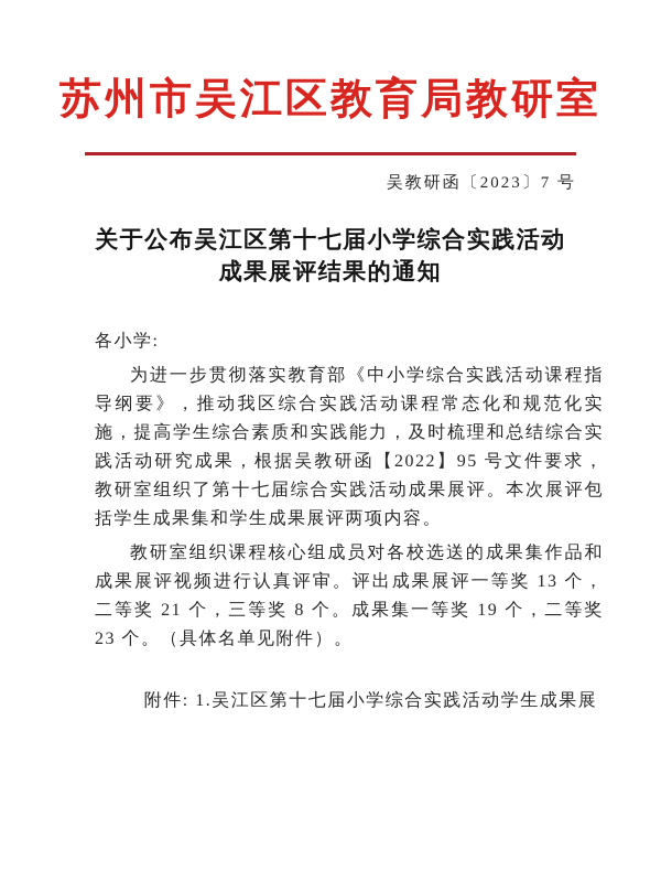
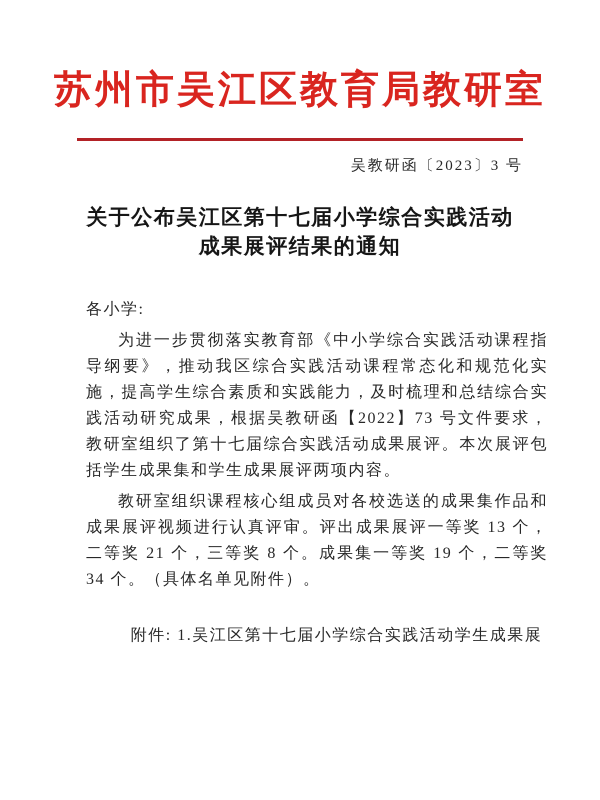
  苏州市吴江区教育局教研室
- 吴教研函〔2023〕7 号
+ 吴教研函〔2023〕3 号
  关于公布吴江区第十七届小学综合实践活动
  成果展评结果的通知
  各小学:
- 为进一步贯彻落实教育部《中小学综合实践活动课程指导纲要》，推动我区综合实践活动课程常态化和规范化实施，提高学生综合素质和实践能力，及时梳理和总结综合实践活动研究成果，根据吴教研函【2022】95 号文件要求，教研室组织了第十七届综合实践活动成果展评。本次展评包括学生成果集和学生成果展评两项内容。
+ 为进一步贯彻落实教育部《中小学综合实践活动课程指导纲要》，推动我区综合实践活动课程常态化和规范化实施，提高学生综合素质和实践能力，及时梳理和总结综合实践活动研究成果，根据吴教研函【2022】73 号文件要求，教研室组织了第十七届综合实践活动成果展评。本次展评包括学生成果集和学生成果展评两项内容。
- 教研室组织课程核心组成员对各校选送的成果集作品和成果展评视频进行认真评审。评出成果展评一等奖 13 个，二等奖 21 个，三等奖 8 个。成果集一等奖 19 个，二等奖 23 个。（具体名单见附件）。
+ 教研室组织课程核心组成员对各校选送的成果集作品和成果展评视频进行认真评审。评出成果展评一等奖 13 个，二等奖 21 个，三等奖 8 个。成果集一等奖 19 个，二等奖 34 个。（具体名单见附件）。
  附件: 1.吴江区第十七届小学综合实践活动学生成果展
